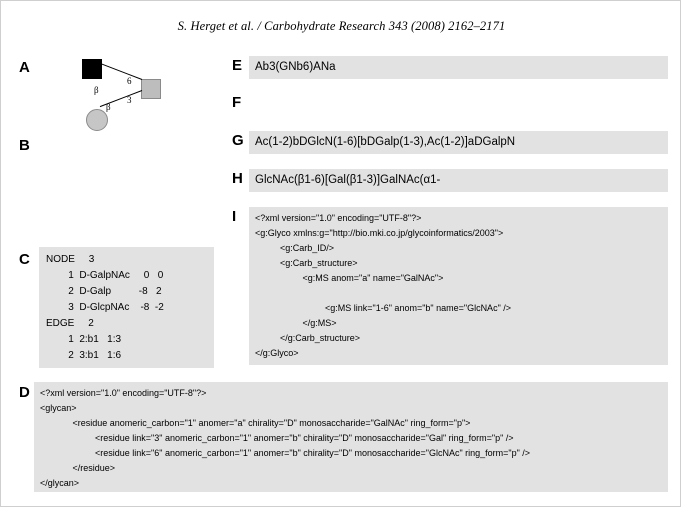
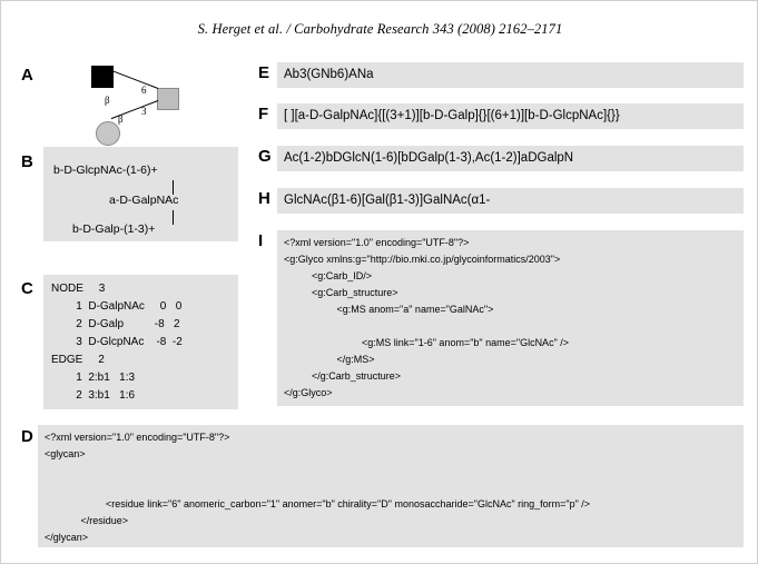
  S. Herget et al. / Carbohydrate Research 343 (2008) 2162–2171
  A
  β
  6
  3
  β
  B
+ b-D-GlcpNAc-(1-6)+
+ a-D-GalpNAc
+ b-D-Galp-(1-3)+
  C
  NODE 3
  1 D-GalpNAc 0 0
  2 D-Galp -8 2
  3 D-GlcpNAc -8 -2
  EDGE 2
  1 2:b1 1:3
  2 3:b1 1:6
  D
  <?xml version="1.0" encoding="UTF-8"?>
  <glycan>
- <residue anomeric_carbon="1" anomer="a" chirality="D" monosaccharide="GalNAc" ring_form="p">
- <residue link="3" anomeric_carbon="1" anomer="b" chirality="D" monosaccharide="Gal" ring_form="p" />
  <residue link="6" anomeric_carbon="1" anomer="b" chirality="D" monosaccharide="GlcNAc" ring_form="p" />
  </residue>
  </glycan>
  E
  Ab3(GNb6)ANa
  F
+ [ ][a-D-GalpNAc]{[(3+1)][b-D-Galp]{}[(6+1)][b-D-GlcpNAc]{}}
  G
  Ac(1-2)bDGlcN(1-6)[bDGalp(1-3),Ac(1-2)]aDGalpN
  H
  GlcNAc(β1-6)[Gal(β1-3)]GalNAc(α1-
  I
  <?xml version="1.0" encoding="UTF-8"?>
  <g:Glyco xmlns:g="http://bio.mki.co.jp/glycoinformatics/2003">
  <g:Carb_ID/>
  <g:Carb_structure>
  <g:MS anom="a" name="GalNAc">
  <g:MS link="1-6" anom="b" name="GlcNAc" />
  </g:MS>
  </g:Carb_structure>
  </g:Glyco>
